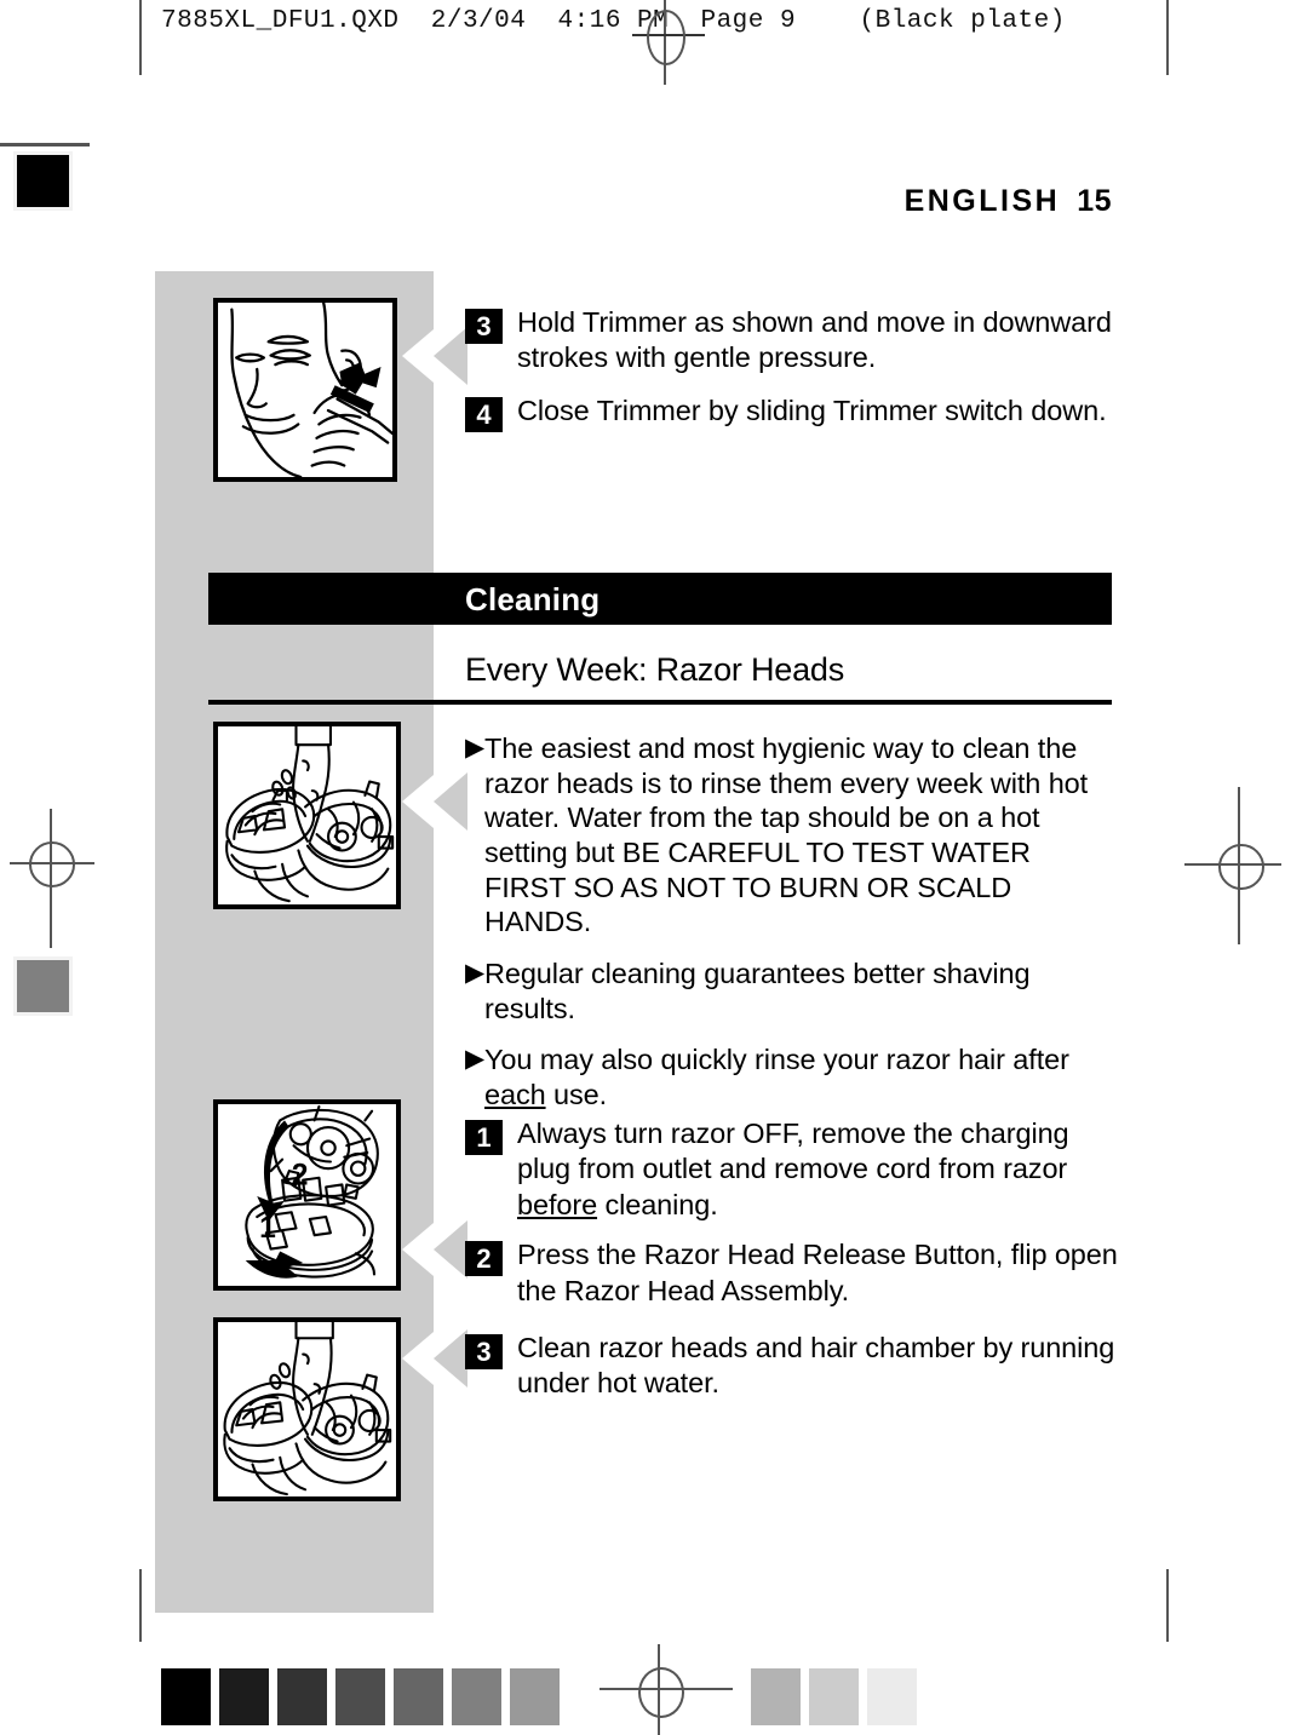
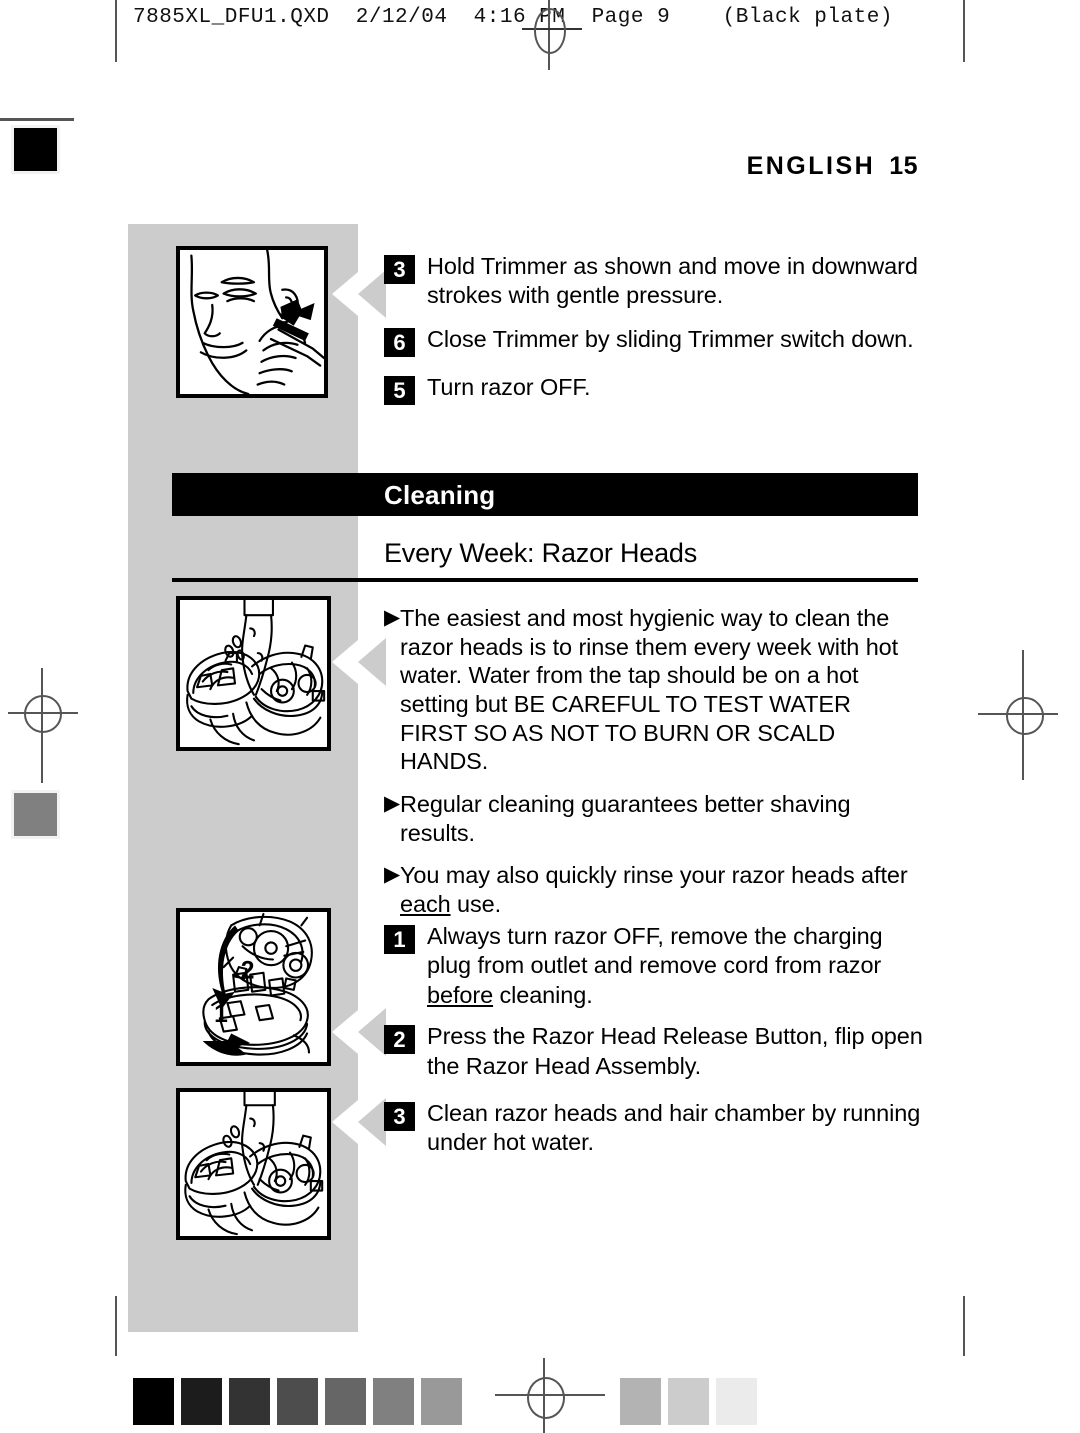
- 7885XL_DFU1.QXD 2/3/04 4:16 PM Page 9 (Black plate)
+ 7885XL_DFU1.QXD 2/12/04 4:16 PM Page 9 (Black plate)
  ENGLISH 15
  1
  2
  3
  Hold Trimmer as shown and move in downward strokes with gentle pressure.
- 4
+ 6
  Close Trimmer by sliding Trimmer switch down.
+ 5
+ Turn razor OFF.
  Cleaning
  Every Week: Razor Heads
  ▶
  The easiest and most hygienic way to clean the razor heads is to rinse them every week with hot water. Water from the tap should be on a hot setting but BE CAREFUL TO TEST WATER FIRST SO AS NOT TO BURN OR SCALD HANDS.
  ▶
  Regular cleaning guarantees better shaving results.
  ▶
- You may also quickly rinse your razor hair after each use.
+ You may also quickly rinse your razor heads after each use.
  1
  Always turn razor OFF, remove the charging plug from outlet and remove cord from razor before cleaning.
  2
  Press the Razor Head Release Button, flip open the Razor Head Assembly.
  3
  Clean razor heads and hair chamber by running under hot water.
